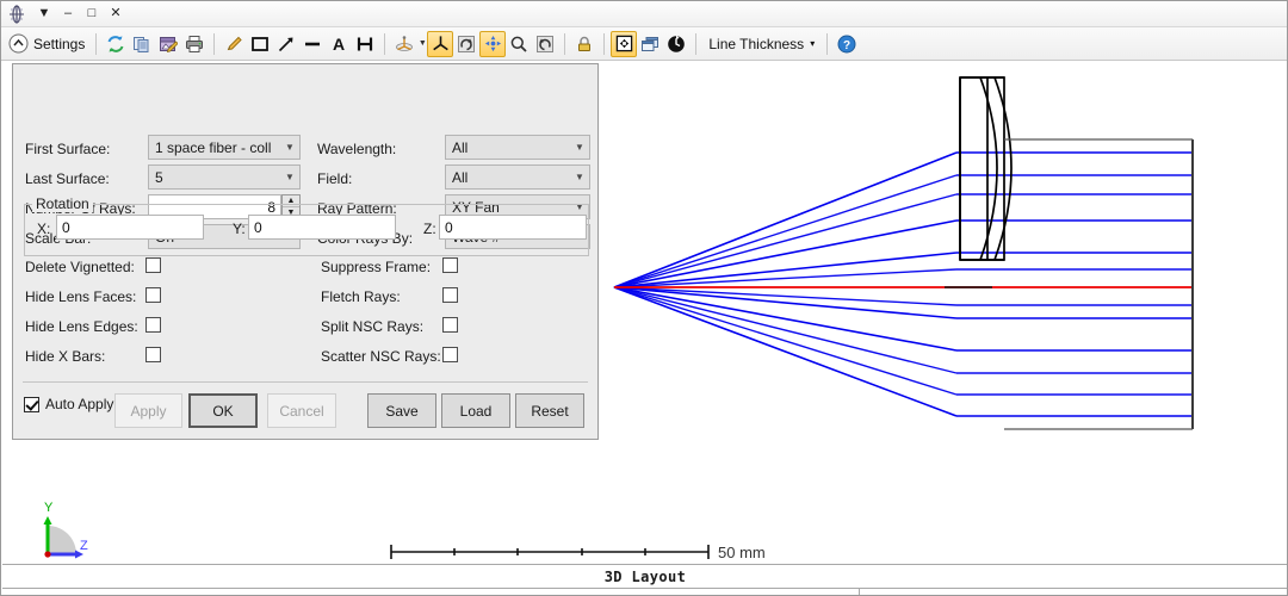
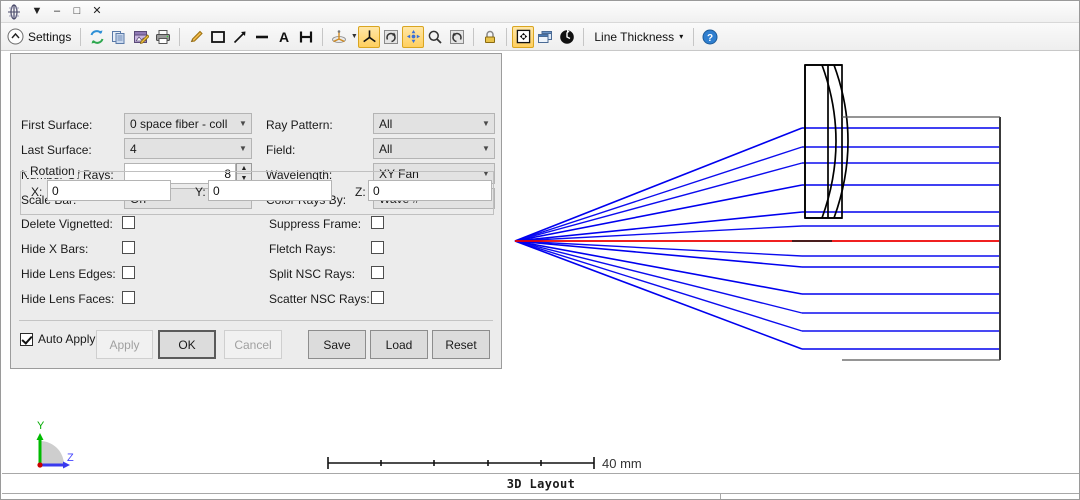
  ▼
  –
  □
  ✕
  Settings
  A
  Line Thickness
  ▾
  ?
- 50 mm
+ 40 mm
  Y
  Z
  First Surface:
  Last Surface:
- 1 space fiber - coll
+ 0 space fiber - coll
  ▼
- 5
+ 4
  ▼
  8
- Wavelength:
+ Ray Pattern:
  Field:
- Ray Pattern:
+ Wavelength:
  All
  ▼
  All
  ▼
  XY Fan
  ▼
  Rotation
  X:
  0
  Y:
  0
  Z:
  0
  Delete Vignetted:
- Hide Lens Faces:
+ Hide X Bars:
  Hide Lens Edges:
- Hide X Bars:
+ Hide Lens Faces:
  Suppress Frame:
  Fletch Rays:
  Split NSC Rays:
  Scatter NSC Rays:
  Auto Apply
  Apply
  OK
  Cancel
  Save
  Load
  Reset
  3D Layout
